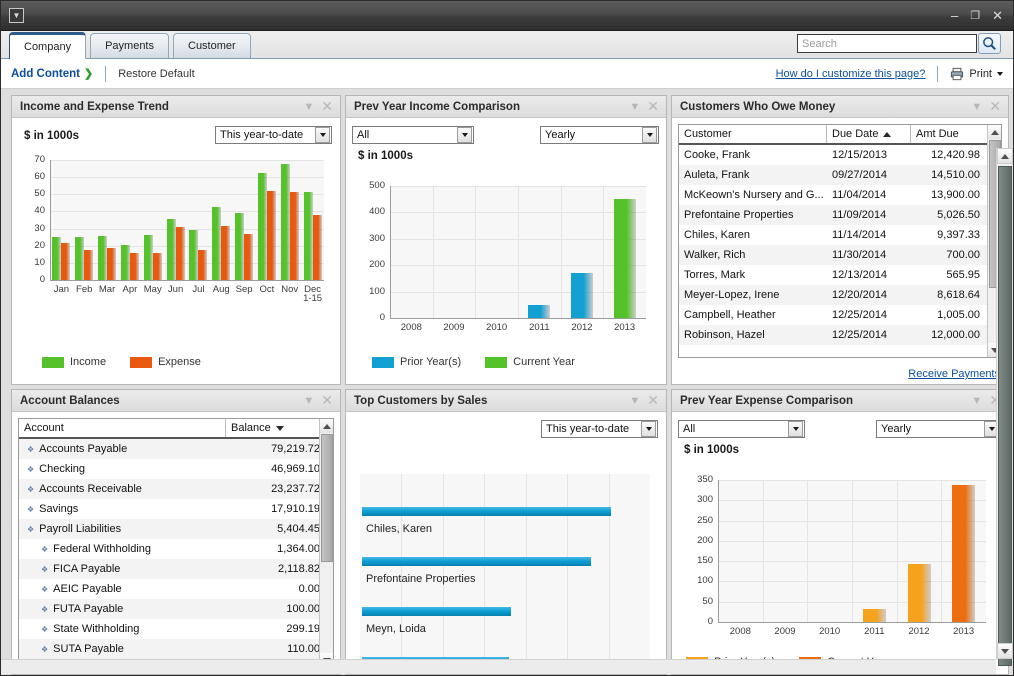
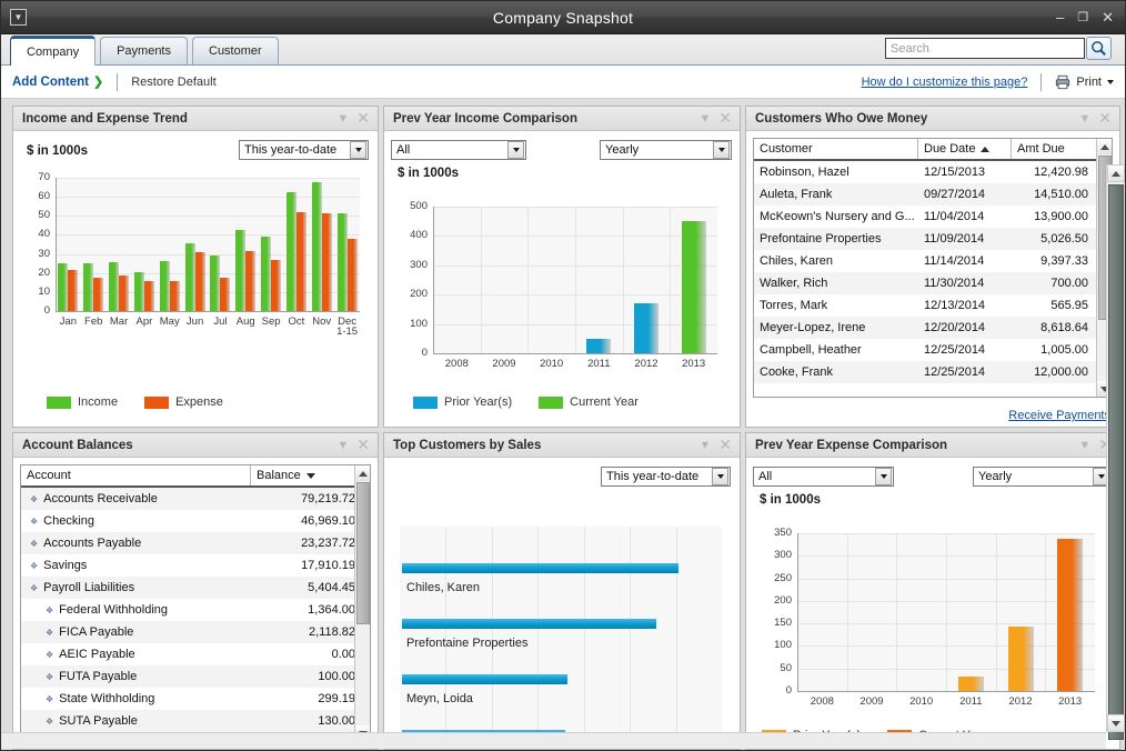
  ▼
+ Company Snapshot
  –
  ❐
  ✕
  Company
  Payments
  Customer
  Search
  Add Content
  ❯
  Restore Default
  How do I customize this page?
  Print
  Income and Expense Trend
  ▼
  ✕
  $ in 1000s
  This year-to-date
  0
  10
  20
  30
  40
  50
  60
  70
  Jan
  Feb
  Mar
  Apr
  May
  Jun
  Jul
  Aug
  Sep
  Oct
  Nov
  Dec
  1-15
  Income
  Expense
  Prev Year Income Comparison
  ▼
  ✕
  All
  Yearly
  $ in 1000s
  0
  100
  200
  300
  400
  500
  2008
  2009
  2010
  2011
  2012
  2013
  Prior Year(s)
  Current Year
  Customers Who Owe Money
  ▼
  ✕
  Customer
  Due Date
  Amt Due
- Cooke, Frank
+ Robinson, Hazel
  12/15/2013
  12,420.98
  Auleta, Frank
  09/27/2014
  14,510.00
  McKeown's Nursery and G...
  11/04/2014
  13,900.00
  Prefontaine Properties
  11/09/2014
  5,026.50
  Chiles, Karen
  11/14/2014
  9,397.33
  Walker, Rich
  11/30/2014
  700.00
  Torres, Mark
  12/13/2014
  565.95
  Meyer-Lopez, Irene
  12/20/2014
  8,618.64
  Campbell, Heather
  12/25/2014
  1,005.00
- Robinson, Hazel
+ Cooke, Frank
  12/25/2014
  12,000.00
  Receive Payment
  Account Balances
  ▼
  ✕
  Account
  Balance
  ❖
- Accounts Payable
+ Accounts Receivable
  79,219.72
  ❖
  Checking
  46,969.10
  ❖
- Accounts Receivable
+ Accounts Payable
  23,237.72
  ❖
  Savings
  17,910.19
  ❖
  Payroll Liabilities
  5,404.45
  ❖
  Federal Withholding
  1,364.00
  ❖
  FICA Payable
  2,118.82
  ❖
  AEIC Payable
  0.00
  ❖
  FUTA Payable
  100.00
  ❖
  State Withholding
  299.19
  ❖
  SUTA Payable
- 110.00
+ 130.00
  Top Customers by Sales
  ▼
  ✕
  This year-to-date
  Chiles, Karen
  Prefontaine Properties
  Meyn, Loida
  Prev Year Expense Comparison
  ▼
  All
  Yearly
  $ in 1000s
  0
  50
  100
  150
  200
  250
  300
  350
  2008
  2009
  2010
  2011
  2012
  2013
